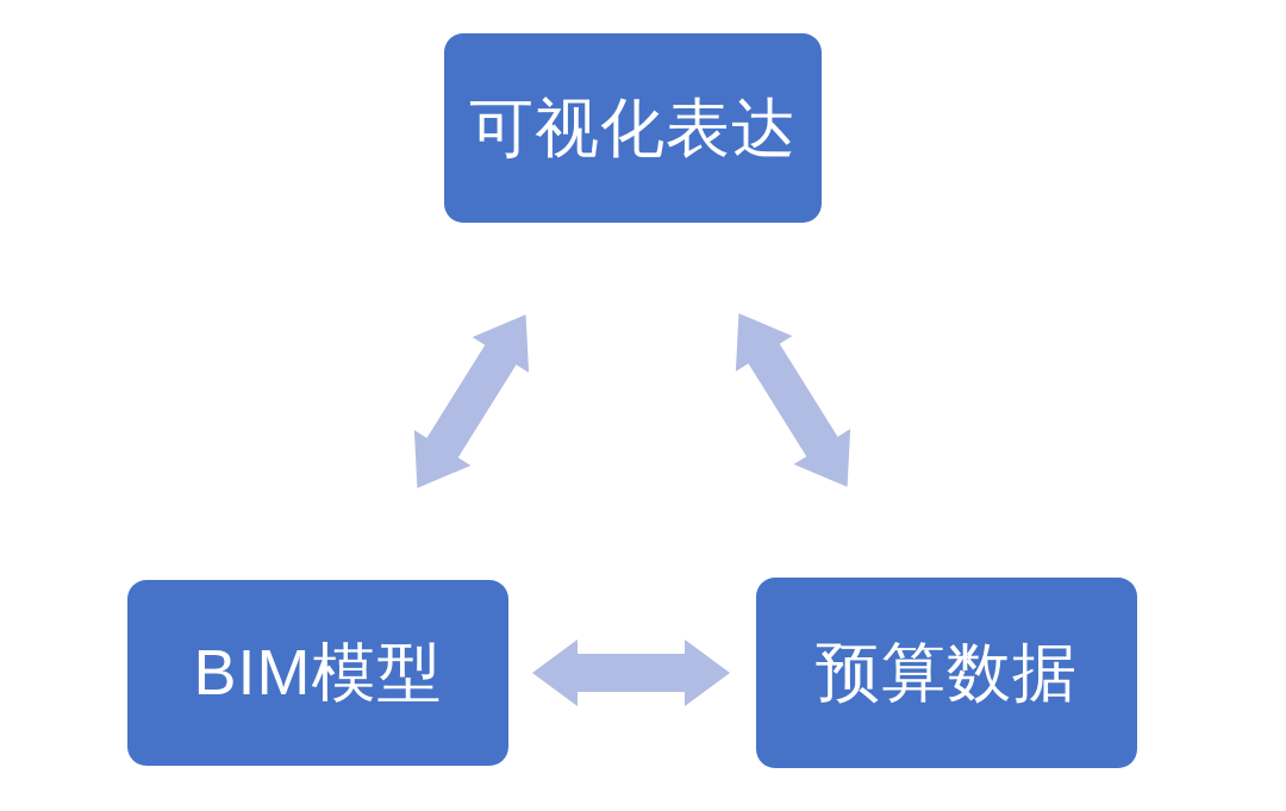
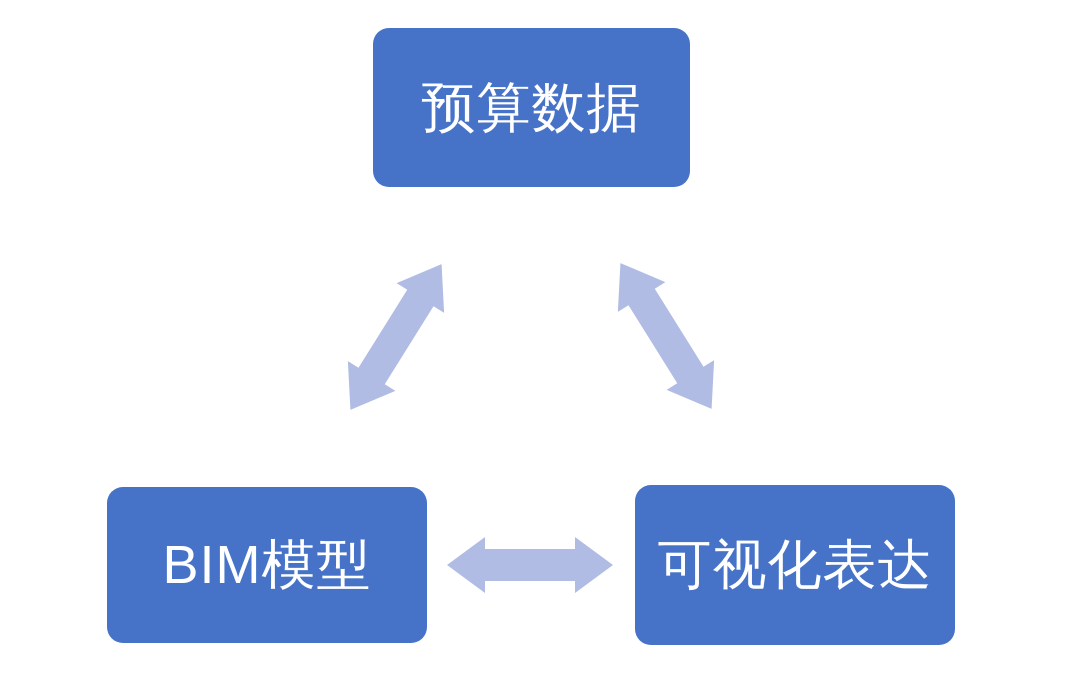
- 可视化表达
+ 预算数据
  BIM模型
- 预算数据
+ 可视化表达
